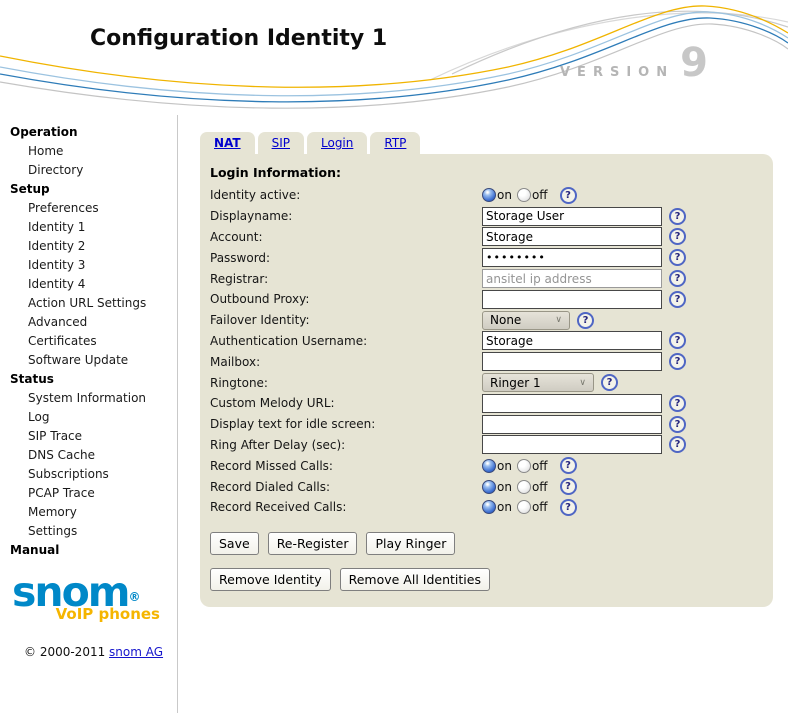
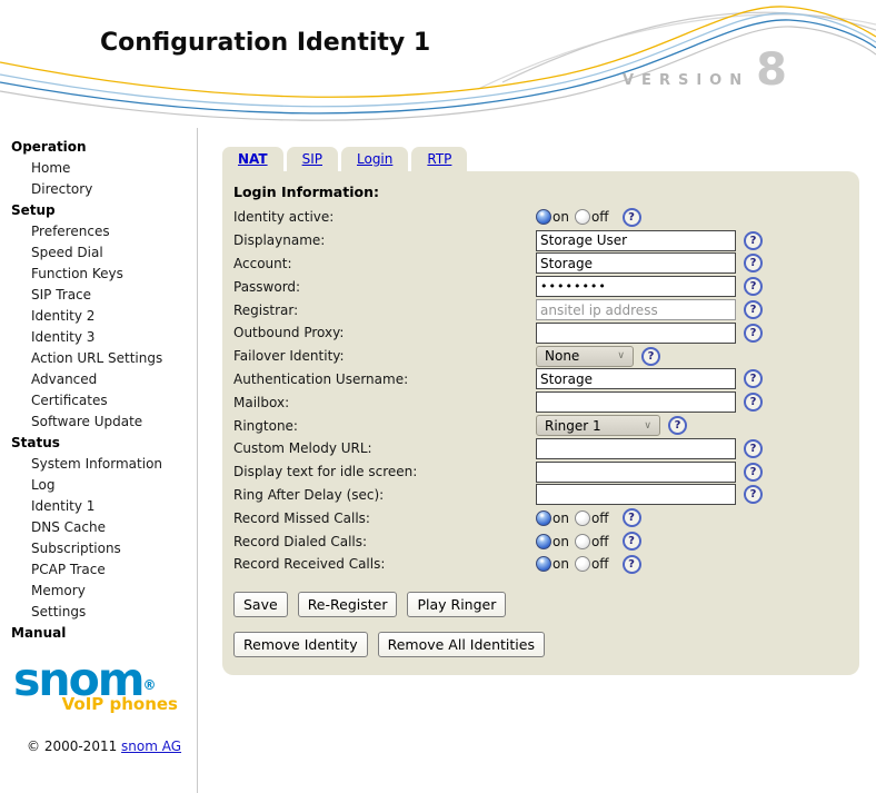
  Configuration Identity 1
  VERSION
- 9
+ 8
  Operation
  Home
  Directory
  Setup
  Preferences
+ Speed Dial
+ Function Keys
- Identity 1
+ SIP Trace
  Identity 2
  Identity 3
- Identity 4
  Action URL Settings
  Advanced
  Certificates
  Software Update
  Status
  System Information
  Log
- SIP Trace
+ Identity 1
  DNS Cache
  Subscriptions
  PCAP Trace
  Memory
  Settings
  Manual
  snom®
  VoIP phones
  © 2000-2011 snom AG
  NAT
  SIP
  Login
  RTP
  Login Information:
  Identity active:
  on
  off
  ?
  Displayname:
  Storage User
  ?
  Account:
  Storage
  ?
  Password:
  ••••••••
  ?
  Registrar:
  ansitel ip address
  ?
  Outbound Proxy:
  ?
  Failover Identity:
  None
  ∨
  ?
  Authentication Username:
  Storage
  ?
  Mailbox:
  ?
  Ringtone:
  Ringer 1
  ∨
  ?
  Custom Melody URL:
  ?
  Display text for idle screen:
  ?
  Ring After Delay (sec):
  ?
  Record Missed Calls:
  on
  off
  ?
  Record Dialed Calls:
  on
  off
  ?
  Record Received Calls:
  on
  off
  ?
  Save
  Re-Register
  Play Ringer
  Remove Identity
  Remove All Identities
